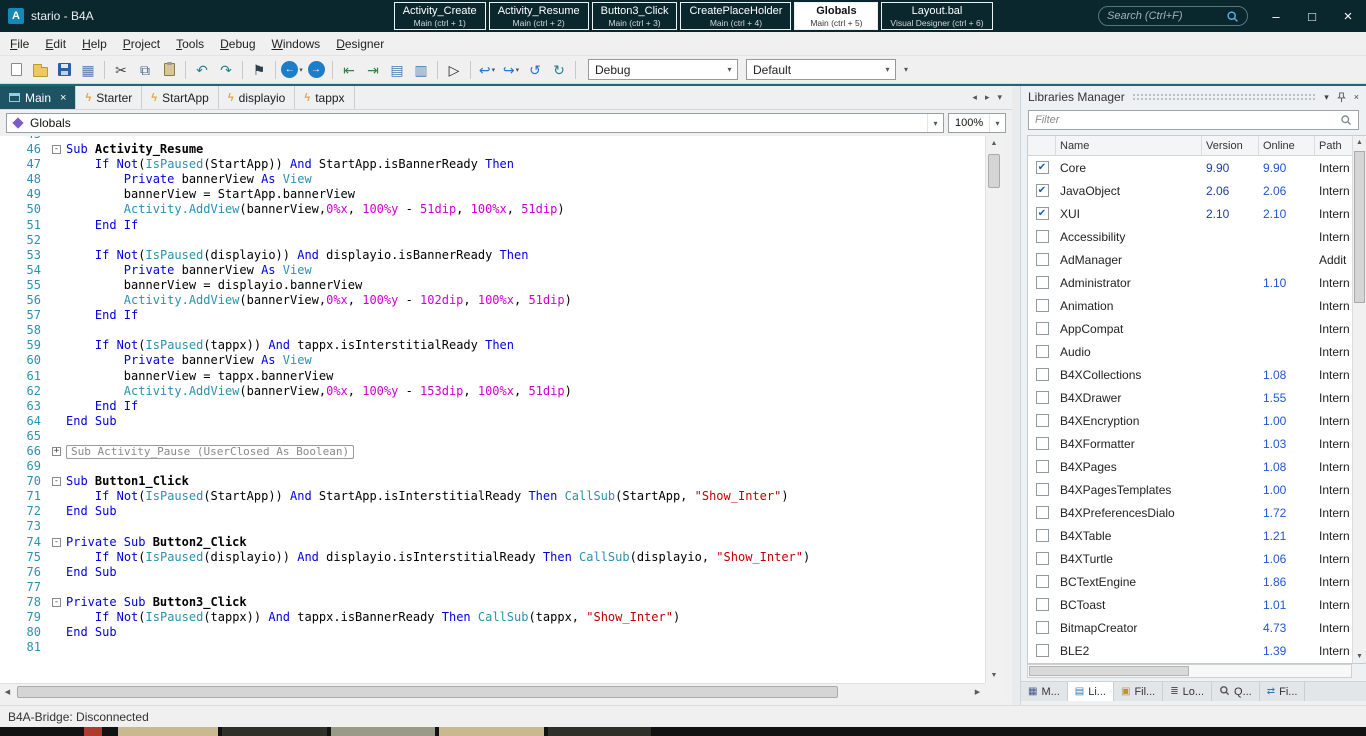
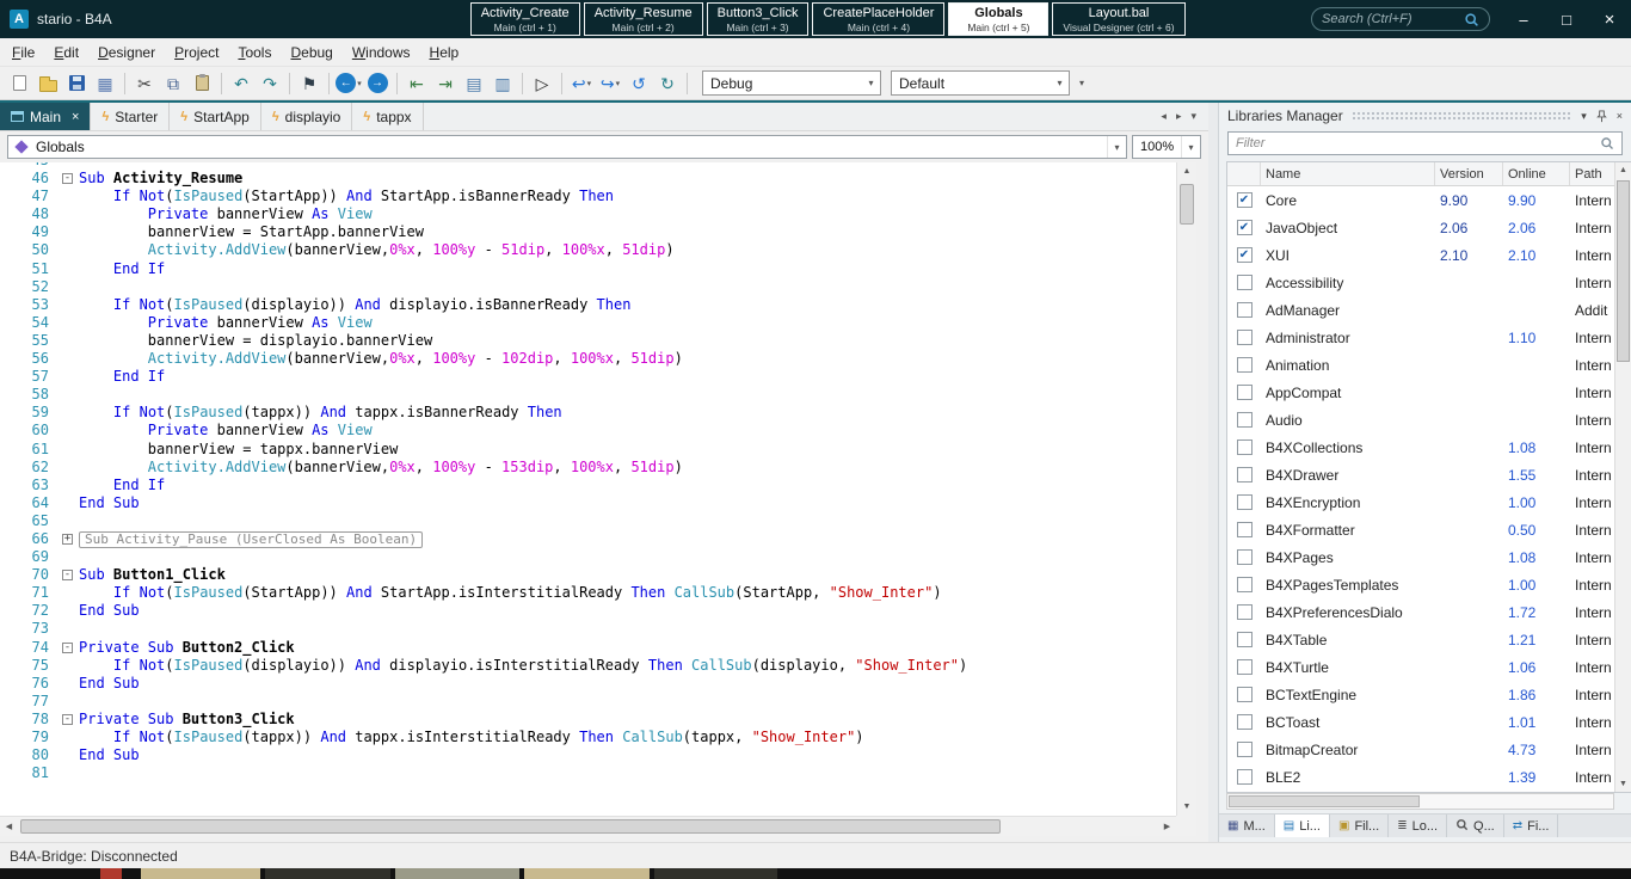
  A
  stario - B4A
  Activity_Create
  Main (ctrl + 1)
  Activity_Resume
  Main (ctrl + 2)
  Button3_Click
  Main (ctrl + 3)
  CreatePlaceHolder
  Main (ctrl + 4)
  Globals
  Main (ctrl + 5)
  Layout.bal
  Visual Designer (ctrl + 6)
  Search (Ctrl+F)
  –
  □
  ×
  File
  Edit
- Help
+ Designer
  Project
  Tools
  Debug
  Windows
- Designer
+ Help
  ▦
  ✂
  ⧉
  ↶
  ↷
  ⚑
  ←
  →
  ⇤
  ⇥
  ▤
  ▥
  ▷
  ↩
  ↪
  ↺
  ↻
  Debug
  ▾
  Default
  ▾
  ▾
  Main
  ×
  ϟ
  Starter
  ϟ
  StartApp
  ϟ
  displayio
  ϟ
  tappx
  ◂
  ▸
  ▾
  Globals
  ▾
  100%
  ▾
  46
  -
  Sub Activity_Resume
  47
  If Not(IsPaused(StartApp)) And StartApp.isBannerReady Then
  48
  Private bannerView As View
  49
  bannerView = StartApp.bannerView
  50
  Activity.AddView(bannerView,0%x, 100%y - 51dip, 100%x, 51dip)
  51
  End If
  52
  53
  If Not(IsPaused(displayio)) And displayio.isBannerReady Then
  54
  Private bannerView As View
  55
  bannerView = displayio.bannerView
  56
  Activity.AddView(bannerView,0%x, 100%y - 102dip, 100%x, 51dip)
  57
  End If
  58
  59
- If Not(IsPaused(tappx)) And tappx.isInterstitialReady Then
+ If Not(IsPaused(tappx)) And tappx.isBannerReady Then
  60
  Private bannerView As View
  61
  bannerView = tappx.bannerView
  62
  Activity.AddView(bannerView,0%x, 100%y - 153dip, 100%x, 51dip)
  63
  End If
  64
  End Sub
  65
  66
  +
  Sub Activity_Pause (UserClosed As Boolean)
  69
  70
  -
  Sub Button1_Click
  71
  If Not(IsPaused(StartApp)) And StartApp.isInterstitialReady Then CallSub(StartApp, "Show_Inter")
  72
  End Sub
  73
  74
  -
  Private Sub Button2_Click
  75
  If Not(IsPaused(displayio)) And displayio.isInterstitialReady Then CallSub(displayio, "Show_Inter")
  76
  End Sub
  77
  78
  -
  Private Sub Button3_Click
  79
- If Not(IsPaused(tappx)) And tappx.isBannerReady Then CallSub(tappx, "Show_Inter")
+ If Not(IsPaused(tappx)) And tappx.isInterstitialReady Then CallSub(tappx, "Show_Inter")
  80
  End Sub
  81
  Libraries Manager
  ▾
  ×
  Filter
  Name
  Version
  Online
  Path
  ✔
  Core
  9.90
  9.90
  Intern
  ✔
  JavaObject
  2.06
  2.06
  Intern
  ✔
  XUI
  2.10
  2.10
  Intern
  Accessibility
  Intern
  AdManager
  Addit
  Administrator
  1.10
  Intern
  Animation
  Intern
  AppCompat
  Intern
  Audio
  Intern
  B4XCollections
  1.08
  Intern
  B4XDrawer
  1.55
  Intern
  B4XEncryption
  1.00
  Intern
  B4XFormatter
- 1.03
+ 0.50
  Intern
  B4XPages
  1.08
  Intern
  B4XPagesTemplates
  1.00
  Intern
  B4XPreferencesDialo
  1.72
  Intern
  B4XTable
  1.21
  Intern
  B4XTurtle
  1.06
  Intern
  BCTextEngine
  1.86
  Intern
  BCToast
  1.01
  Intern
  BitmapCreator
  4.73
  Intern
  BLE2
  1.39
  Intern
  ▦
  M...
  ▤
  Li...
  ▣
  Fil...
  ≣
  Lo...
  Q...
  ⇄
  Fi...
  B4A-Bridge: Disconnected
